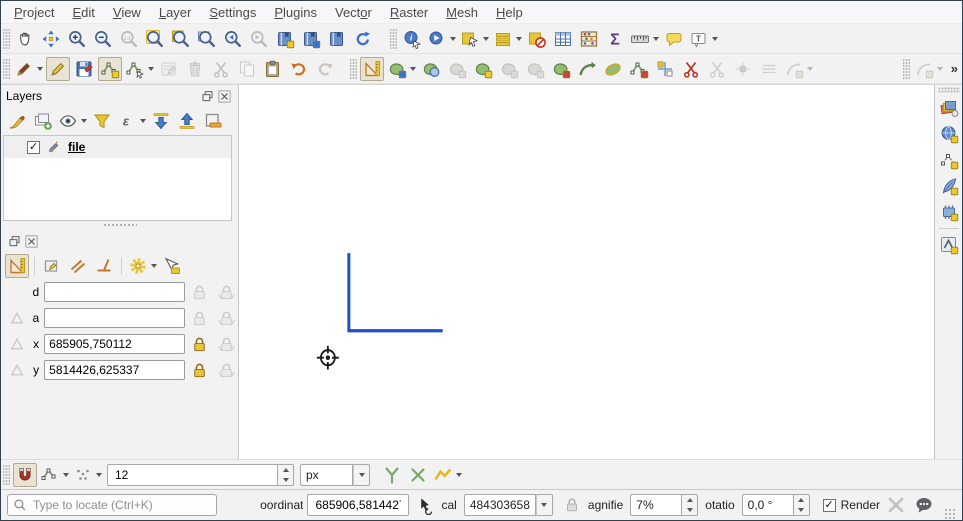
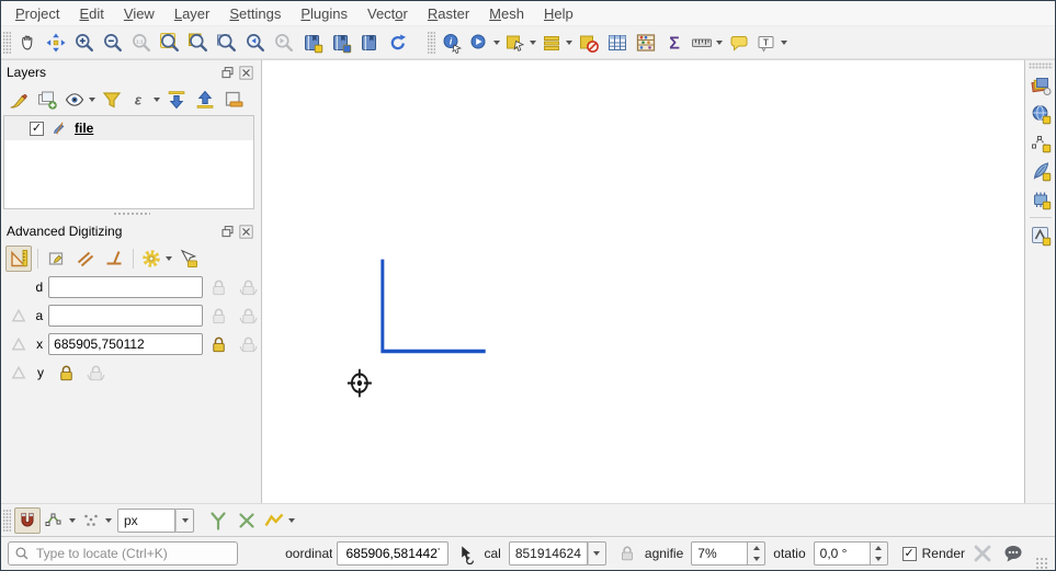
  Project
  Edit
  View
  Layer
  Settings
  Plugins
  Vector
  Raster
  Mesh
  Help
  i
  Σ
  T
- »
  Layers
  ε
  file
+ Advanced Digitizing
  d
  a
  x
  685905,750112
  y
- 5814426,625337
- 12
  px
  Type to locate (Ctrl+K)
  oordinat
  685906,581442
  cal
- 484303658
+ 851914624
  agnifie
  7%
  otatio
  0,0 °
  Render
